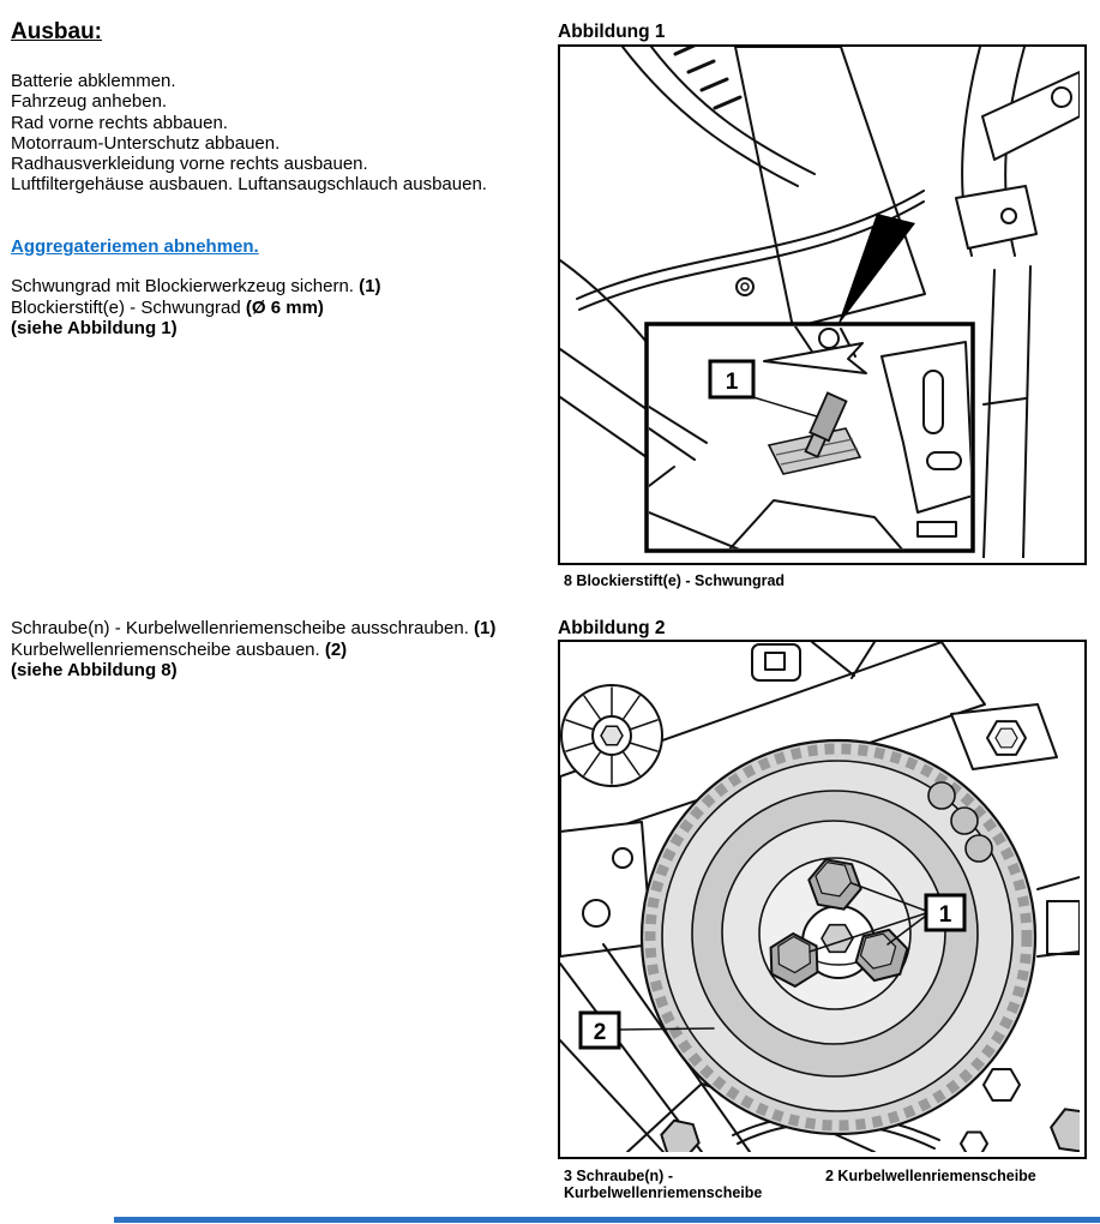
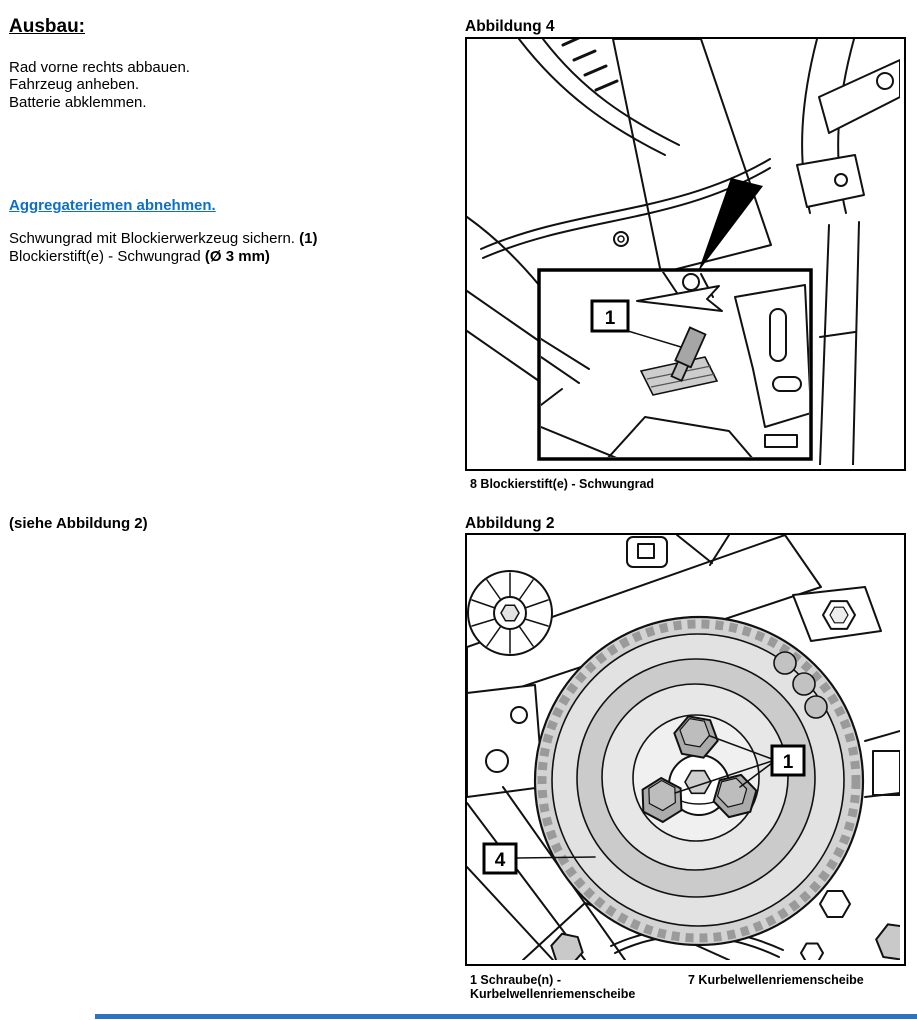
  Ausbau:
- Batterie abklemmen.
+ Rad vorne rechts abbauen.
  Fahrzeug anheben.
- Rad vorne rechts abbauen.
+ Batterie abklemmen.
- Motorraum-Unterschutz abbauen.
- Radhausverkleidung vorne rechts ausbauen.
- Luftfiltergehäuse ausbauen. Luftansaugschlauch ausbauen.
  Aggregateriemen abnehmen.
  Schwungrad mit Blockierwerkzeug sichern. (1)
- Blockierstift(e) - Schwungrad (Ø 6 mm)
+ Blockierstift(e) - Schwungrad (Ø 3 mm)
- (siehe Abbildung 1)
- Schraube(n) - Kurbelwellenriemenscheibe ausschrauben. (1)
- Kurbelwellenriemenscheibe ausbauen. (2)
- (siehe Abbildung 8)
+ (siehe Abbildung 2)
- Abbildung 1
+ Abbildung 4
  1
  8 Blockierstift(e) - Schwungrad
  Abbildung 2
  1
- 2
+ 4
- 3 Schraube(n) - Kurbelwellenriemenscheibe
+ 1 Schraube(n) - Kurbelwellenriemenscheibe
- 2 Kurbelwellenriemenscheibe
+ 7 Kurbelwellenriemenscheibe
